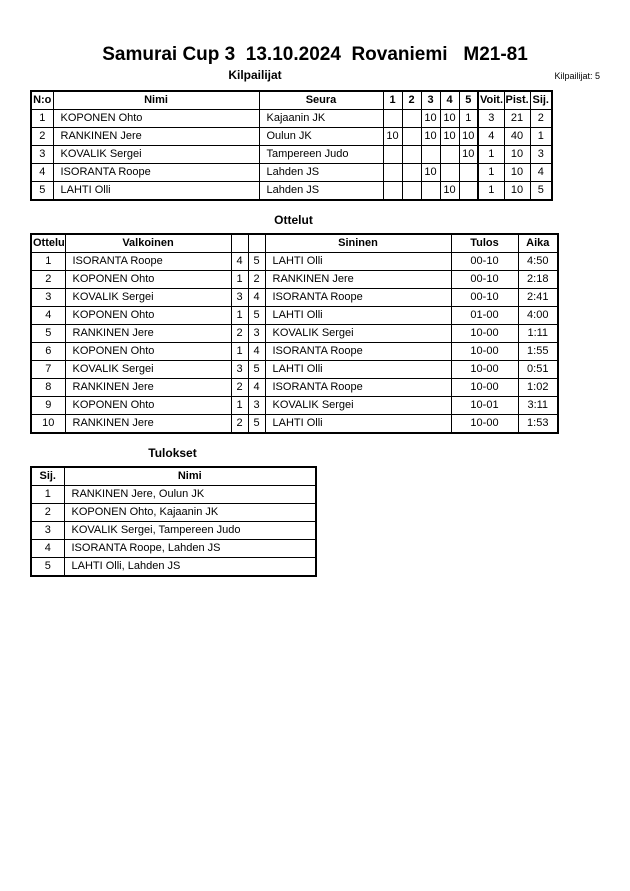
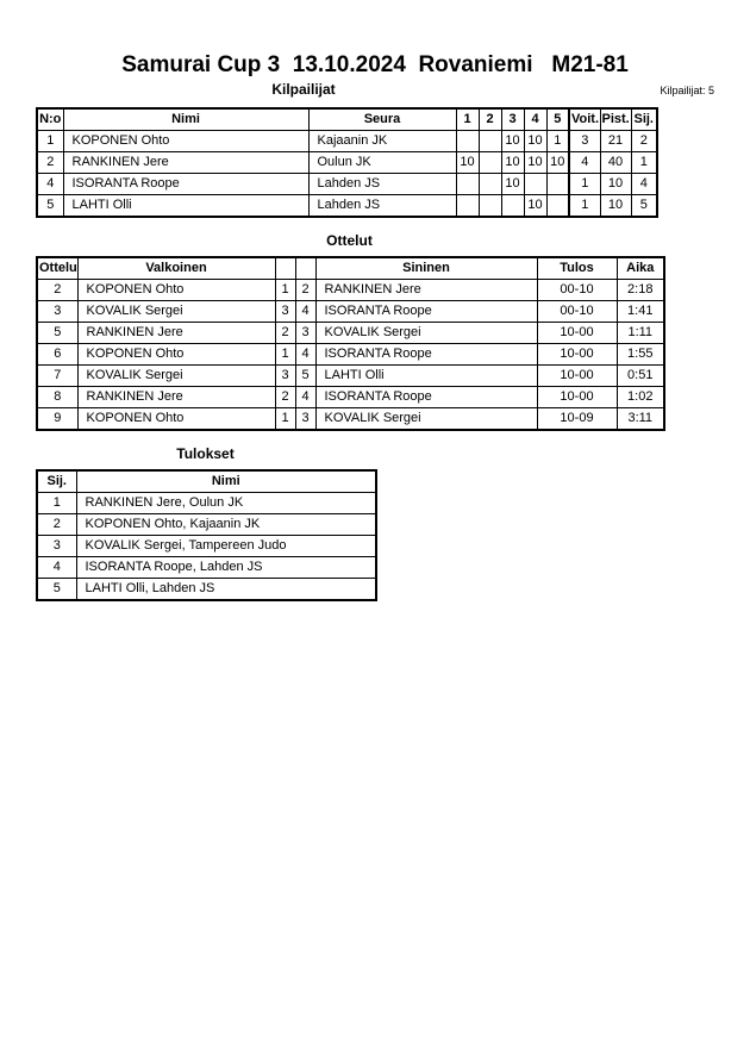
  Samurai Cup 3 13.10.2024 Rovaniemi M21-81
  Kilpailijat
  Kilpailijat: 5
  N:o	Nimi	Seura	1	2	3	4	5	Voit.	Pist.	Sij.
  1	KOPONEN Ohto	Kajaanin JK			10	10	1	3	21	2
  2	RANKINEN Jere	Oulun JK	10		10	10	10	4	40	1
- 3	KOVALIK Sergei	Tampereen Judo					10	1	10	3
  4	ISORANTA Roope	Lahden JS			10			1	10	4
  5	LAHTI Olli	Lahden JS				10		1	10	5
  Ottelut
  Ottelu	Valkoinen			Sininen	Tulos	Aika
- 1	ISORANTA Roope	4	5	LAHTI Olli	00-10	4:50
  2	KOPONEN Ohto	1	2	RANKINEN Jere	00-10	2:18
- 3	KOVALIK Sergei	3	4	ISORANTA Roope	00-10	2:41
+ 3	KOVALIK Sergei	3	4	ISORANTA Roope	00-10	1:41
- 4	KOPONEN Ohto	1	5	LAHTI Olli	01-00	4:00
  5	RANKINEN Jere	2	3	KOVALIK Sergei	10-00	1:11
  6	KOPONEN Ohto	1	4	ISORANTA Roope	10-00	1:55
  7	KOVALIK Sergei	3	5	LAHTI Olli	10-00	0:51
  8	RANKINEN Jere	2	4	ISORANTA Roope	10-00	1:02
- 9	KOPONEN Ohto	1	3	KOVALIK Sergei	10-01	3:11
+ 9	KOPONEN Ohto	1	3	KOVALIK Sergei	10-09	3:11
- 10	RANKINEN Jere	2	5	LAHTI Olli	10-00	1:53
  Tulokset
  Sij.	Nimi
  1	RANKINEN Jere, Oulun JK
  2	KOPONEN Ohto, Kajaanin JK
  3	KOVALIK Sergei, Tampereen Judo
  4	ISORANTA Roope, Lahden JS
  5	LAHTI Olli, Lahden JS
